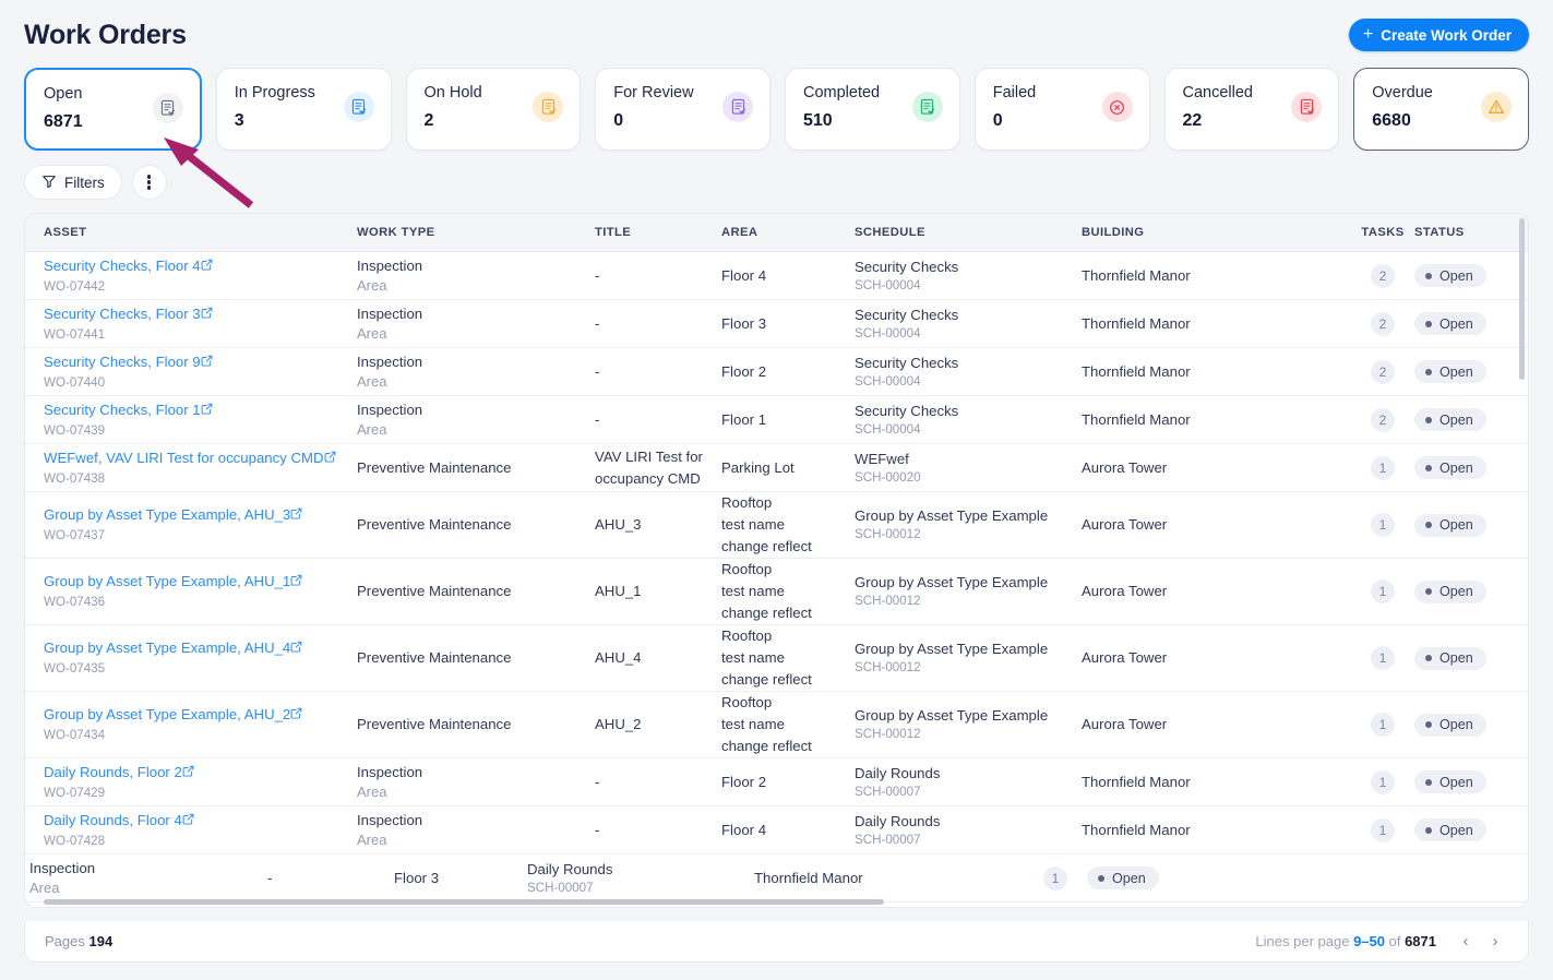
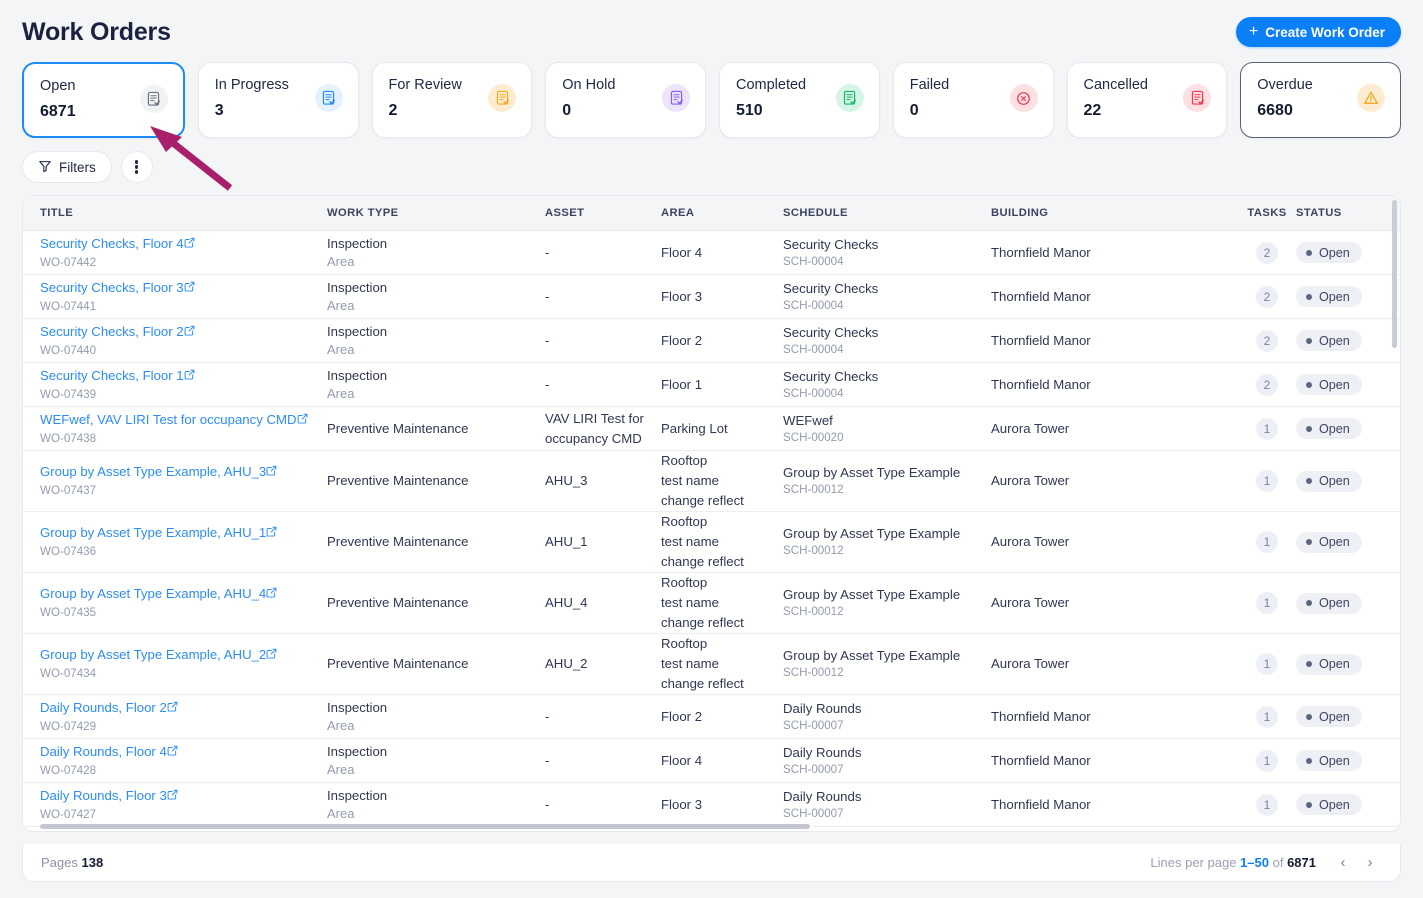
  Work Orders
  +
  Create Work Order
  Open
  6871
  In Progress
  3
- On Hold
+ For Review
  2
- For Review
+ On Hold
  0
  Completed
  510
  Failed
  0
  Cancelled
  22
  Overdue
  6680
  Filters
- ASSET
+ TITLE
  WORK TYPE
- TITLE
+ ASSET
  AREA
  SCHEDULE
  BUILDING
  TASKS
  STATUS
  Security Checks, Floor 4
  WO-07442
  Inspection
  Area
  -
  Floor 4
  Security Checks
  SCH-00004
  Thornfield Manor
  2
  Open
  Security Checks, Floor 3
  WO-07441
  Inspection
  Area
  -
  Floor 3
  Security Checks
  SCH-00004
  Thornfield Manor
  2
  Open
- Security Checks, Floor 9
+ Security Checks, Floor 2
  WO-07440
  Inspection
  Area
  -
  Floor 2
  Security Checks
  SCH-00004
  Thornfield Manor
  2
  Open
  Security Checks, Floor 1
  WO-07439
  Inspection
  Area
  -
  Floor 1
  Security Checks
  SCH-00004
  Thornfield Manor
  2
  Open
  WEFwef, VAV LIRI Test for occupancy CMD
  WO-07438
  Preventive Maintenance
  VAV LIRI Test for occupancy CMD
  Parking Lot
  WEFwef
  SCH-00020
  Aurora Tower
  1
  Open
  Group by Asset Type Example, AHU_3
  WO-07437
  Preventive Maintenance
  AHU_3
  Rooftop
  test name
  change reflect
  Group by Asset Type Example
  SCH-00012
  Aurora Tower
  1
  Open
  Group by Asset Type Example, AHU_1
  WO-07436
  Preventive Maintenance
  AHU_1
  Rooftop
  test name
  change reflect
  Group by Asset Type Example
  SCH-00012
  Aurora Tower
  1
  Open
  Group by Asset Type Example, AHU_4
  WO-07435
  Preventive Maintenance
  AHU_4
  Rooftop
  test name
  change reflect
  Group by Asset Type Example
  SCH-00012
  Aurora Tower
  1
  Open
  Group by Asset Type Example, AHU_2
  WO-07434
  Preventive Maintenance
  AHU_2
  Rooftop
  test name
  change reflect
  Group by Asset Type Example
  SCH-00012
  Aurora Tower
  1
  Open
  Daily Rounds, Floor 2
  WO-07429
  Inspection
  Area
  -
  Floor 2
  Daily Rounds
  SCH-00007
  Thornfield Manor
  1
  Open
  Daily Rounds, Floor 4
  WO-07428
  Inspection
  Area
  -
  Floor 4
  Daily Rounds
  SCH-00007
  Thornfield Manor
  1
  Open
+ Daily Rounds, Floor 3
+ WO-07427
  Inspection
  Area
  -
  Floor 3
  Daily Rounds
  SCH-00007
  Thornfield Manor
  1
  Open
- Pages 194
+ Pages 138
- Lines per page 9–50 of 6871
+ Lines per page 1–50 of 6871
  ‹
  ›
